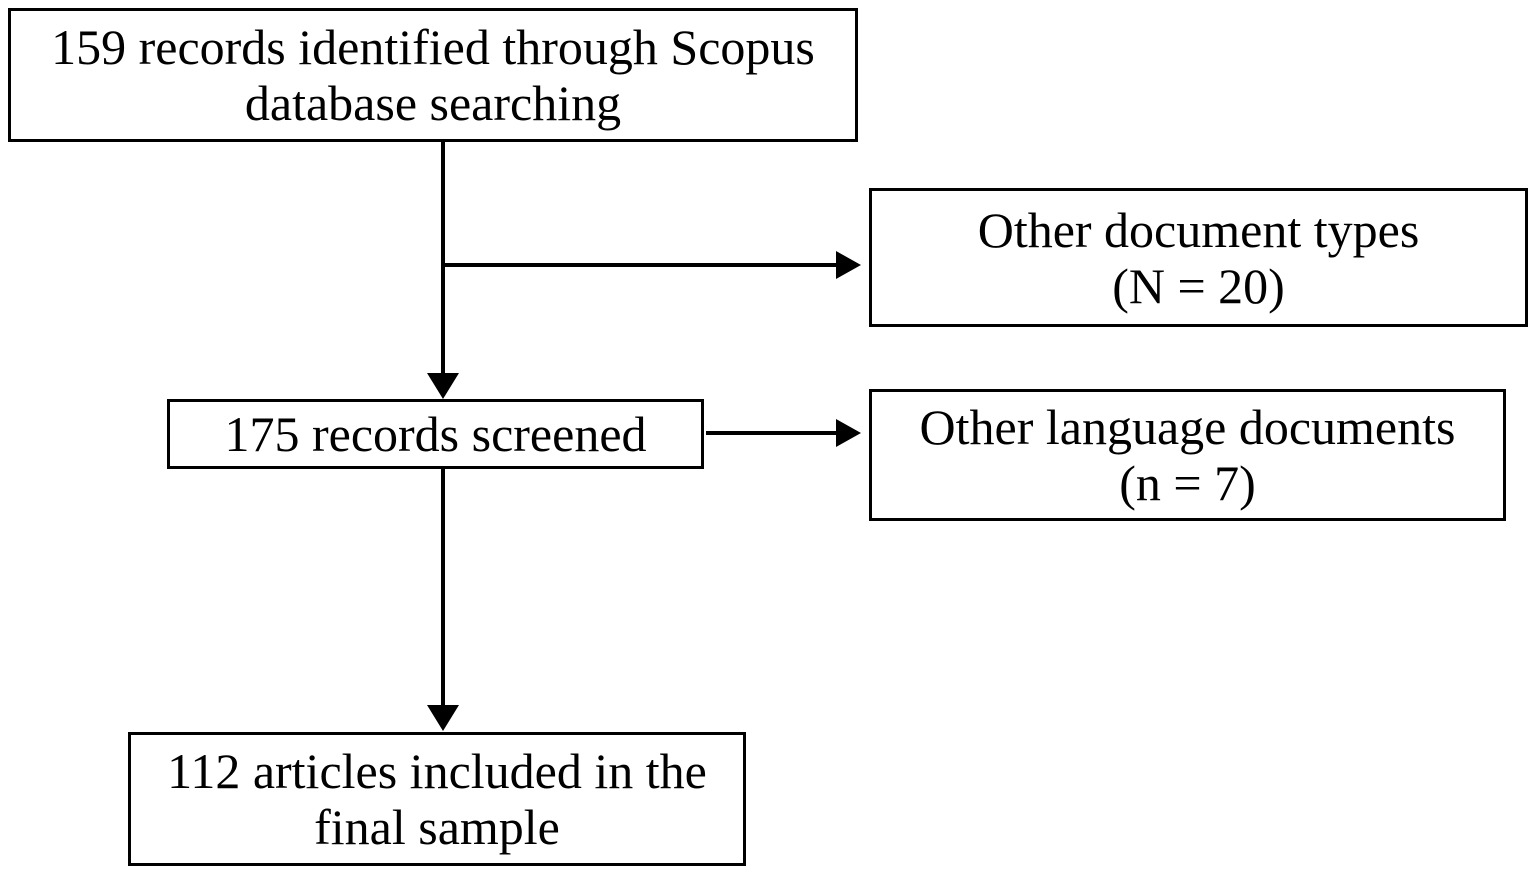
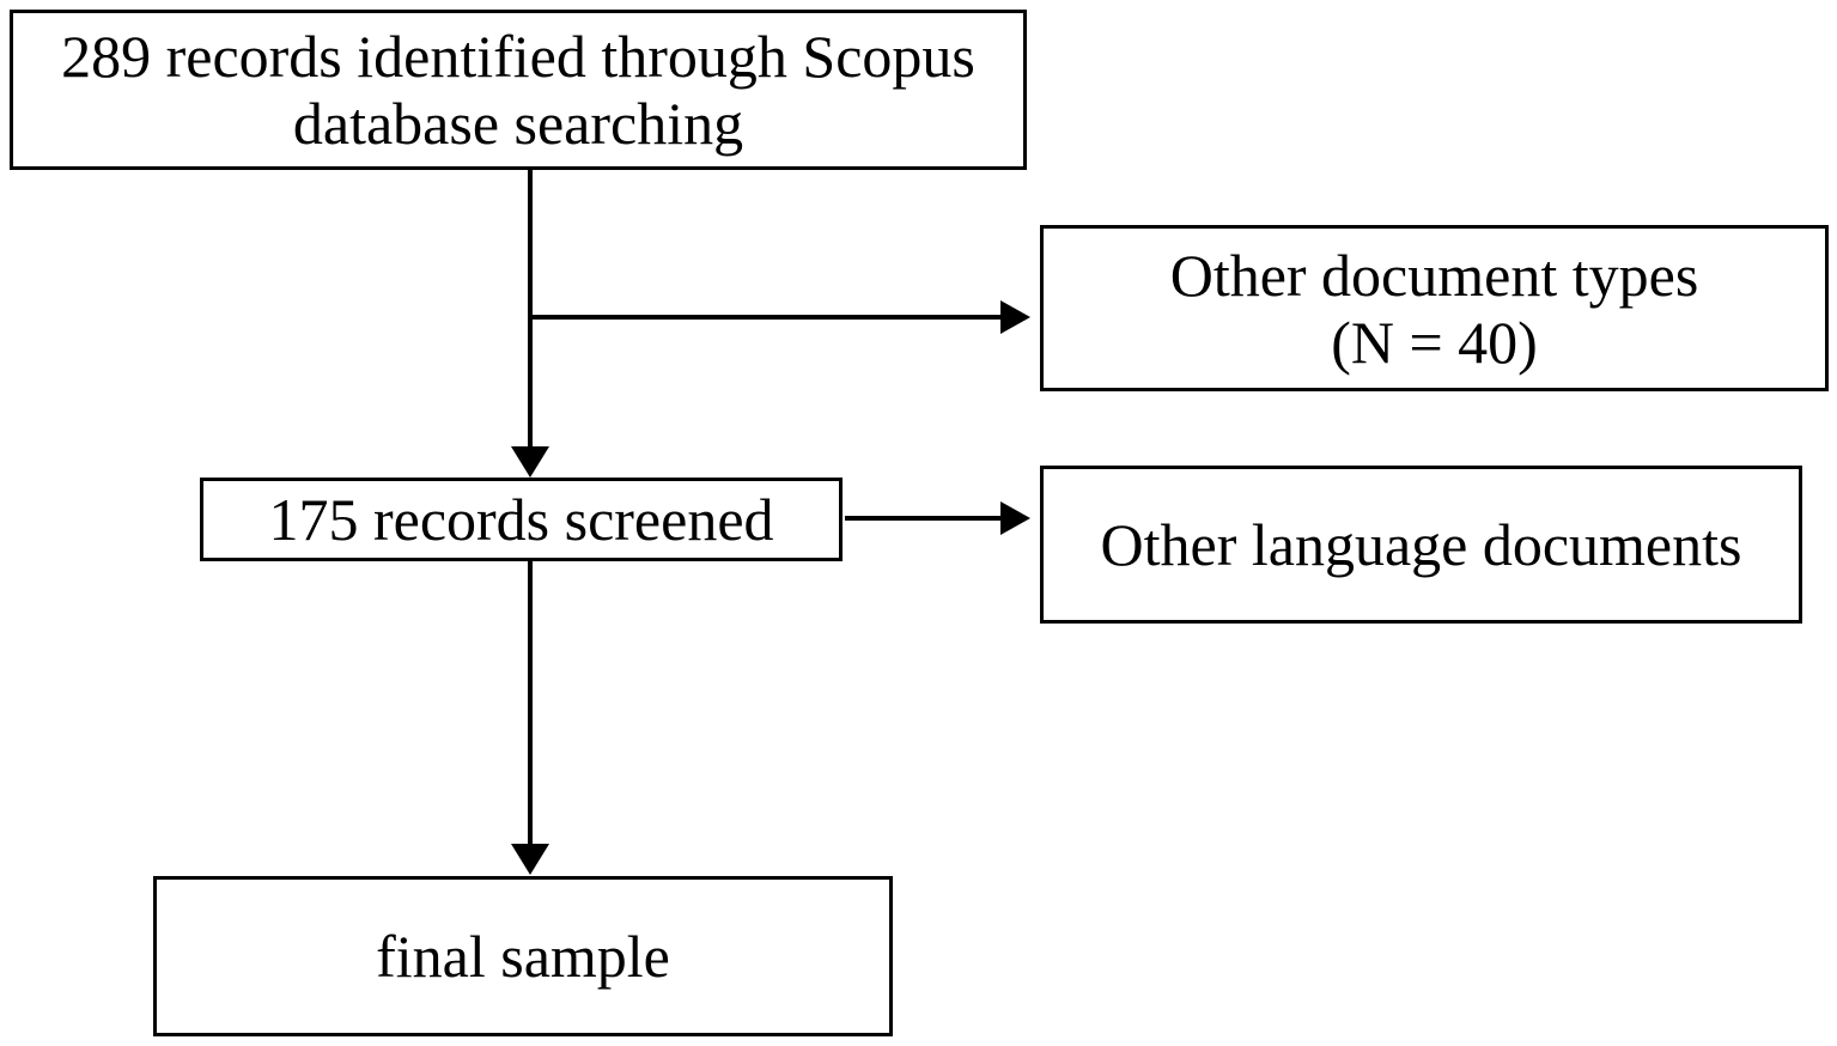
- 159 records identified through Scopus
+ 289 records identified through Scopus
  database searching
  Other document types
- (N = 20)
+ (N = 40)
  175 records screened
  Other language documents
- (n = 7)
- 112 articles included in the
  final sample
